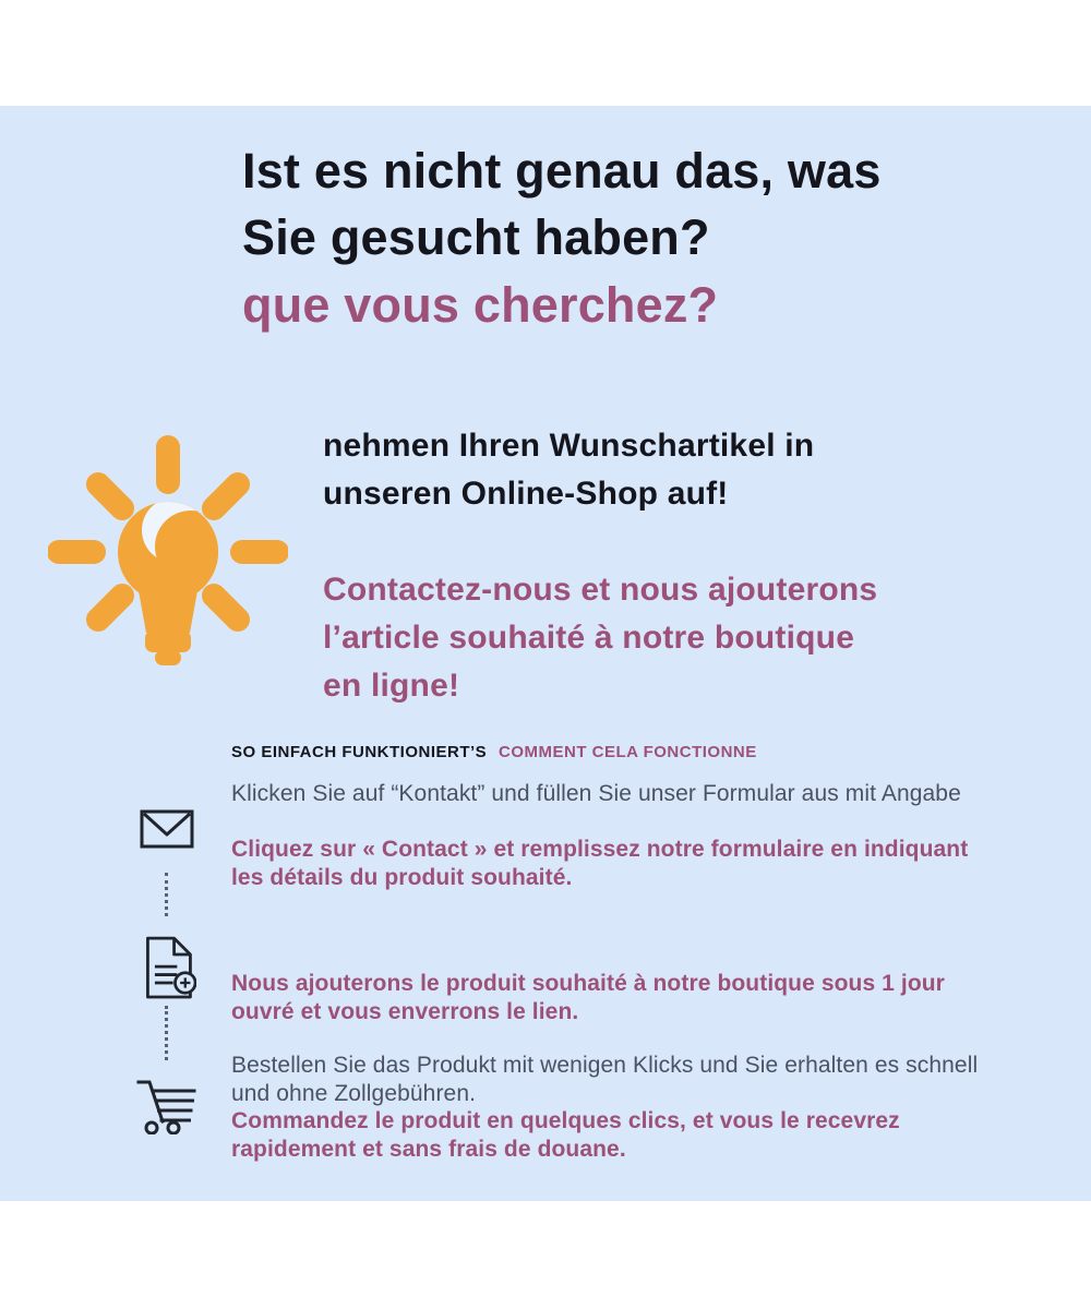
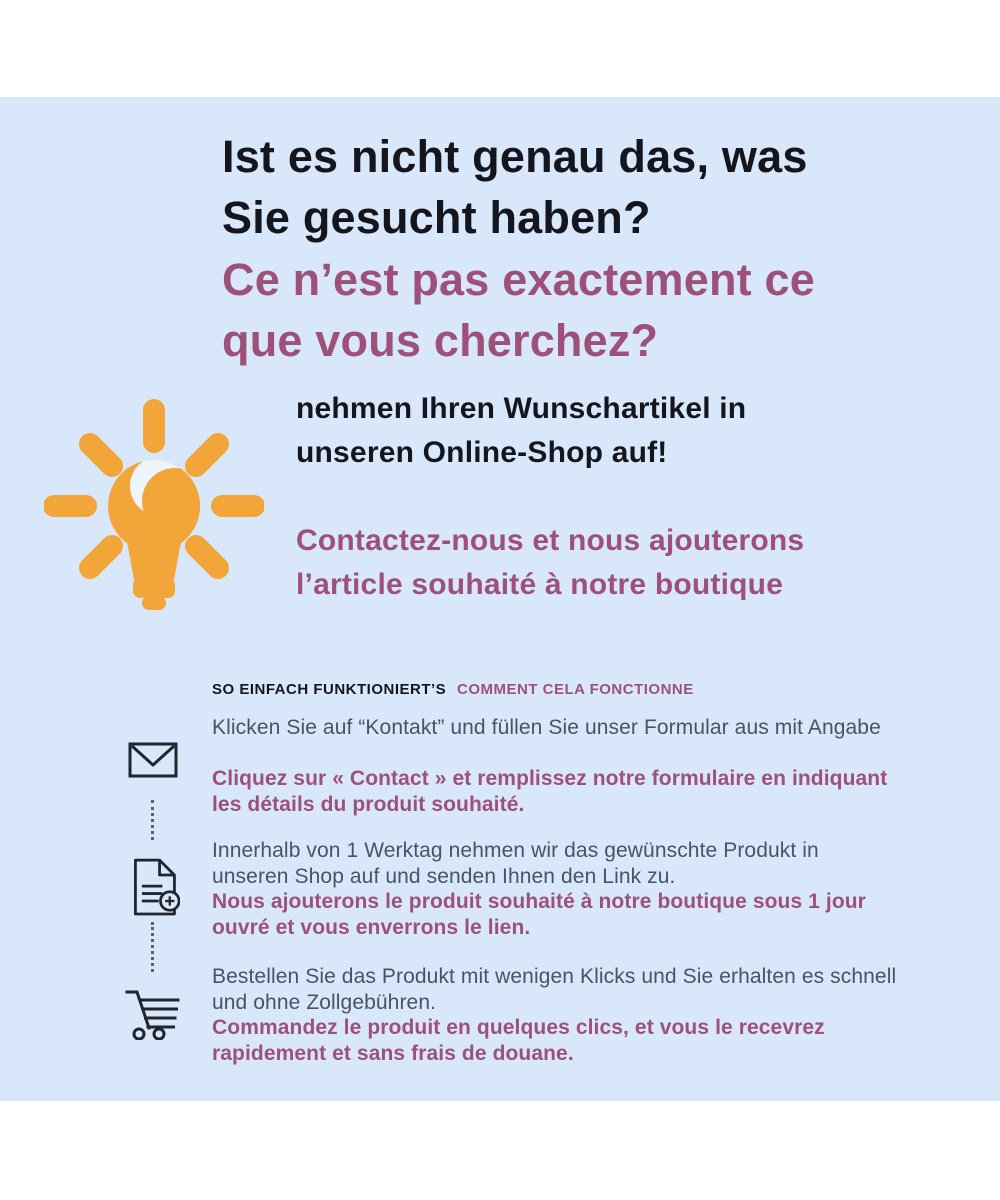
  Ist es nicht genau das, was
  Sie gesucht haben?
+ Ce n’est pas exactement ce
  que vous cherchez?
  nehmen Ihren Wunschartikel in
  unseren Online-Shop auf!
  Contactez-nous et nous ajouterons
  l’article souhaité à notre boutique
- en ligne!
  SO EINFACH FUNKTIONIERT’S
  COMMENT CELA FONCTIONNE
  Klicken Sie auf “Kontakt” und füllen Sie unser Formular aus mit Angabe
  Cliquez sur « Contact » et remplissez notre formulaire en indiquant
  les détails du produit souhaité.
+ Innerhalb von 1 Werktag nehmen wir das gewünschte Produkt in
+ unseren Shop auf und senden Ihnen den Link zu.
  Nous ajouterons le produit souhaité à notre boutique sous 1 jour
  ouvré et vous enverrons le lien.
  Bestellen Sie das Produkt mit wenigen Klicks und Sie erhalten es schnell
  und ohne Zollgebühren.
  Commandez le produit en quelques clics, et vous le recevrez
  rapidement et sans frais de douane.
